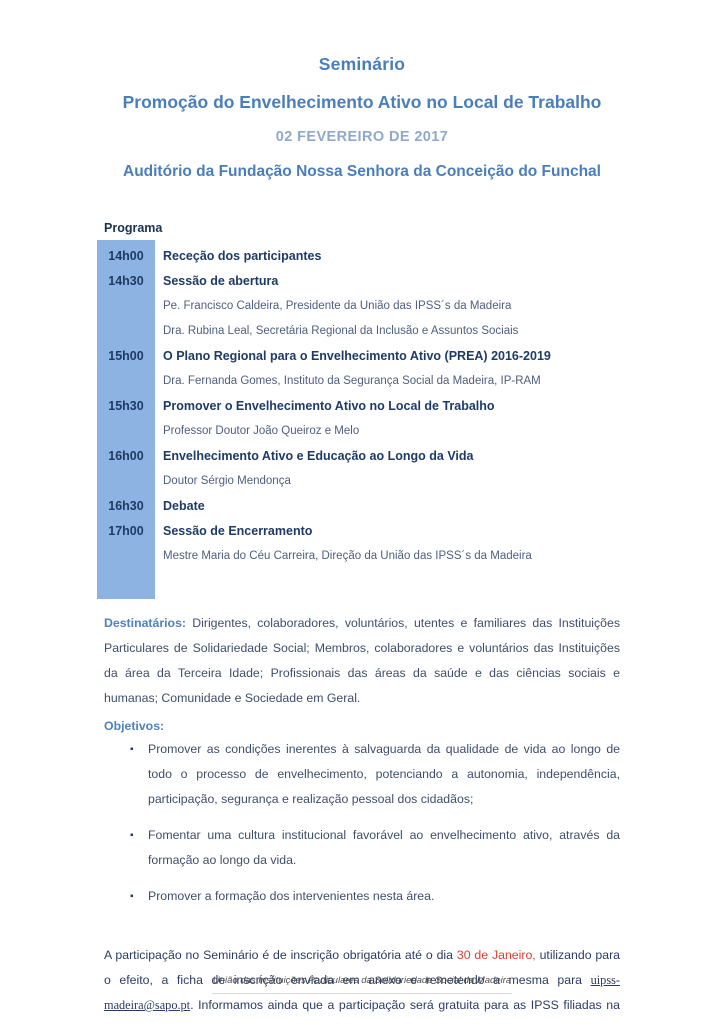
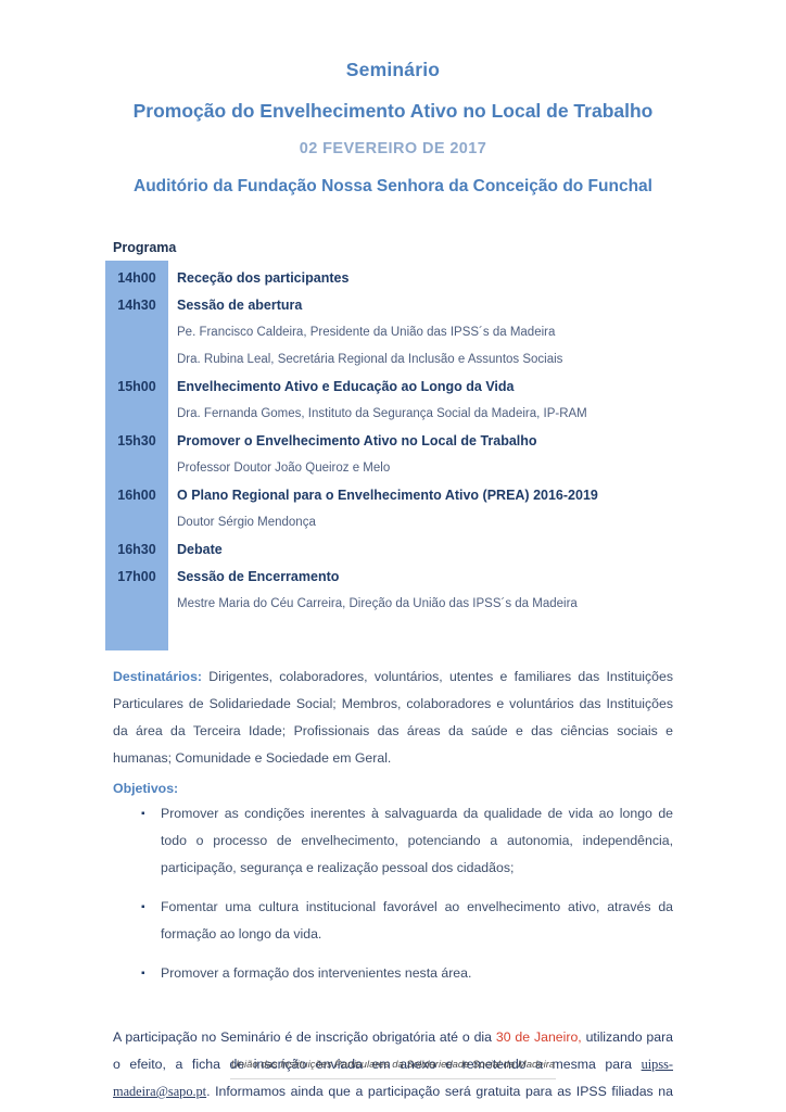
  Seminário
  Promoção do Envelhecimento Ativo no Local de Trabalho
  02 FEVEREIRO DE 2017
  Auditório da Fundação Nossa Senhora da Conceição do Funchal
  Programa
  14h00
  Receção dos participantes
  14h30
  Sessão de abertura
  Pe. Francisco Caldeira, Presidente da União das IPSS´s da Madeira
  Dra. Rubina Leal, Secretária Regional da Inclusão e Assuntos Sociais
  15h00
- O Plano Regional para o Envelhecimento Ativo (PREA) 2016-2019
+ Envelhecimento Ativo e Educação ao Longo da Vida
  Dra. Fernanda Gomes, Instituto da Segurança Social da Madeira, IP-RAM
  15h30
  Promover o Envelhecimento Ativo no Local de Trabalho
  Professor Doutor João Queiroz e Melo
  16h00
- Envelhecimento Ativo e Educação ao Longo da Vida
+ O Plano Regional para o Envelhecimento Ativo (PREA) 2016-2019
  Doutor Sérgio Mendonça
  16h30
  Debate
  17h00
  Sessão de Encerramento
  Mestre Maria do Céu Carreira, Direção da União das IPSS´s da Madeira
  Destinatários: Dirigentes, colaboradores, voluntários, utentes e familiares das Instituições Particulares de Solidariedade Social; Membros, colaboradores e voluntários das Instituições da área da Terceira Idade; Profissionais das áreas da saúde e das ciências sociais e humanas; Comunidade e Sociedade em Geral.
  Objetivos:
  Promover as condições inerentes à salvaguarda da qualidade de vida ao longo de todo o processo de envelhecimento, potenciando a autonomia, independência, participação, segurança e realização pessoal dos cidadãos;
  Fomentar uma cultura institucional favorável ao envelhecimento ativo, através da formação ao longo da vida.
  Promover a formação dos intervenientes nesta área.
  A participação no Seminário é de inscrição obrigatória até o dia 30 de Janeiro, utilizando para o efeito, a ficha de inscrição enviada em anexo e remetendo a mesma para uipss-madeira@sapo.pt. Informamos ainda que a participação será gratuita para as IPSS filiadas na
  União das Instituições Particulares da Solidariedade Social da Madeira
